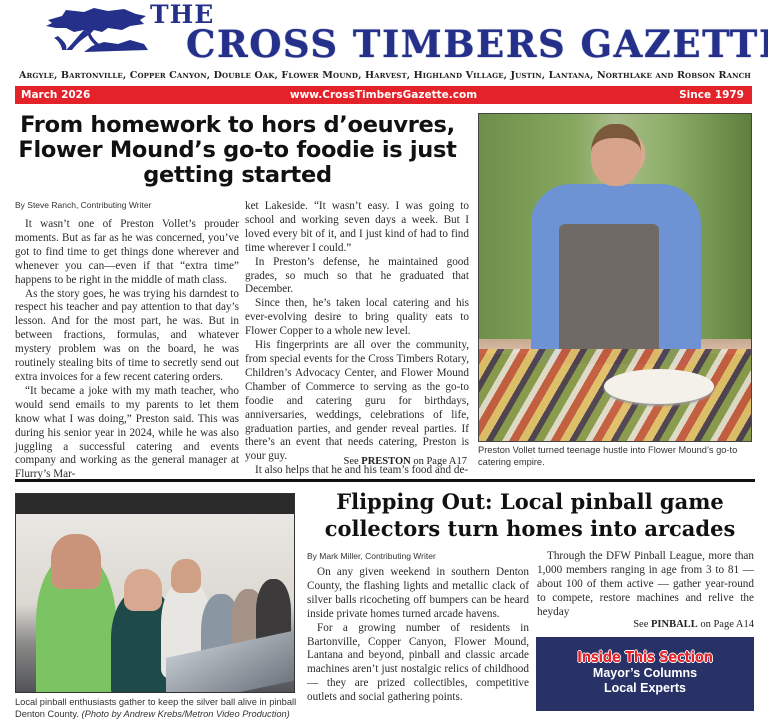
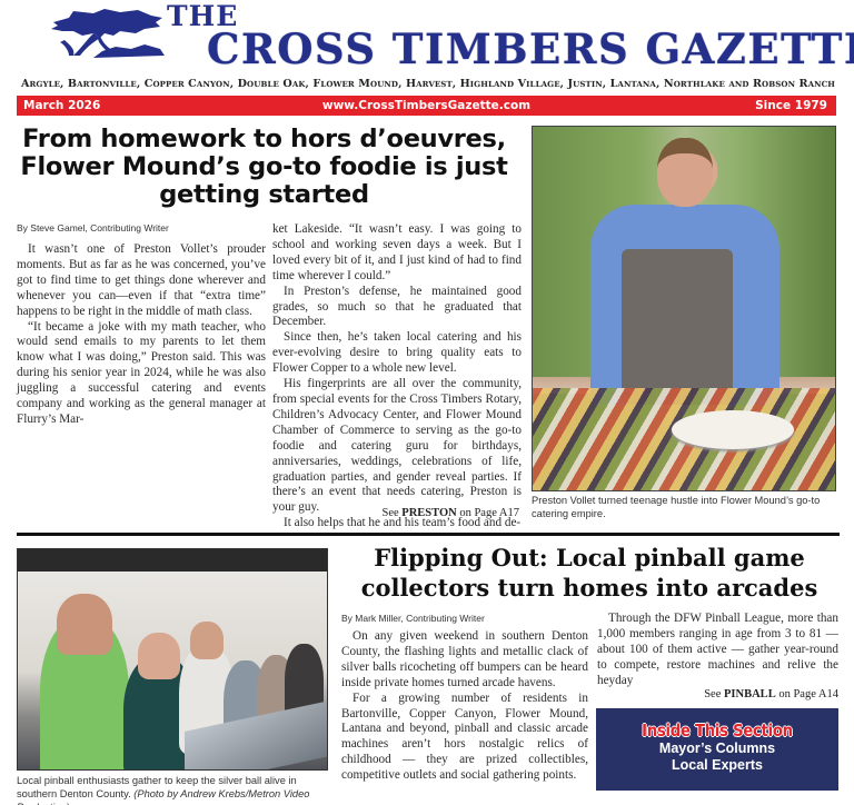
  THE
  CROSS TIMBERS GAZETT
  Argyle, Bartonville, Copper Canyon, Double Oak, Flower Mound, Harvest, Highland Village, Justin, Lantana, Northlake and Robson Ranch
  March 2026
  www.CrossTimbersGazette.com
  Since 1979
  From homework to hors d’oeuvres, Flower Mound’s go-to foodie is just getting started
- By Steve Ranch, Contributing Writer
+ By Steve Gamel, Contributing Writer
  It wasn’t one of Preston Vollet’s prouder moments. But as far as he was concerned, you’ve got to find time to get things done wherever and whenever you can—even if that “extra time” happens to be right in the middle of math class.
- As the story goes, he was trying his darndest to respect his teacher and pay attention to that day’s lesson. And for the most part, he was. But in between fractions, formulas, and whatever mystery problem was on the board, he was routinely stealing bits of time to secretly send out extra invoices for a few recent catering orders.
  “It became a joke with my math teacher, who would send emails to my parents to let them know what I was doing,” Preston said. This was during his senior year in 2024, while he was also juggling a successful catering and events company and working as the general manager at Flurry’s Mar-
  ket Lakeside. “It wasn’t easy. I was going to school and working seven days a week. But I loved every bit of it, and I just kind of had to find time wherever I could.”
  In Preston’s defense, he maintained good grades, so much so that he graduated that December.
  Since then, he’s taken local catering and his ever-evolving desire to bring quality eats to Flower Copper to a whole new level.
  His fingerprints are all over the community, from special events for the Cross Timbers Rotary, Children’s Advocacy Center, and Flower Mound Chamber of Commerce to serving as the go-to foodie and catering guru for birthdays, anniversaries, weddings, celebrations of life, graduation parties, and gender reveal parties. If there’s an event that needs catering, Preston is your guy.
  It also helps that he and his team’s food and de-
  See PRESTON on Page A17
  Preston Vollet turned teenage hustle into Flower Mound’s go-to catering empire.
- Local pinball enthusiasts gather to keep the silver ball alive in pinball Denton County. (Photo by Andrew Krebs/Metron Video Production)
+ Local pinball enthusiasts gather to keep the silver ball alive in southern Denton County. (Photo by Andrew Krebs/Metron Video
  Flipping Out: Local pinball game collectors turn homes into arcades
  By Mark Miller, Contributing Writer
  On any given weekend in southern Denton County, the flashing lights and metallic clack of silver balls ricocheting off bumpers can be heard inside private homes turned arcade havens.
- For a growing number of residents in Bartonville, Copper Canyon, Flower Mound, Lantana and beyond, pinball and classic arcade machines aren’t just nostalgic relics of childhood — they are prized collectibles, competitive outlets and social gathering points.
+ For a growing number of residents in Bartonville, Copper Canyon, Flower Mound, Lantana and beyond, pinball and classic arcade machines aren’t hors nostalgic relics of childhood — they are prized collectibles, competitive outlets and social gathering points.
  Through the DFW Pinball League, more than 1,000 members ranging in age from 3 to 81 — about 100 of them active — gather year-round to compete, restore machines and relive the heyday
  See PINBALL on Page A14
  Inside This Section
  Mayor’s Columns
  Local Experts
